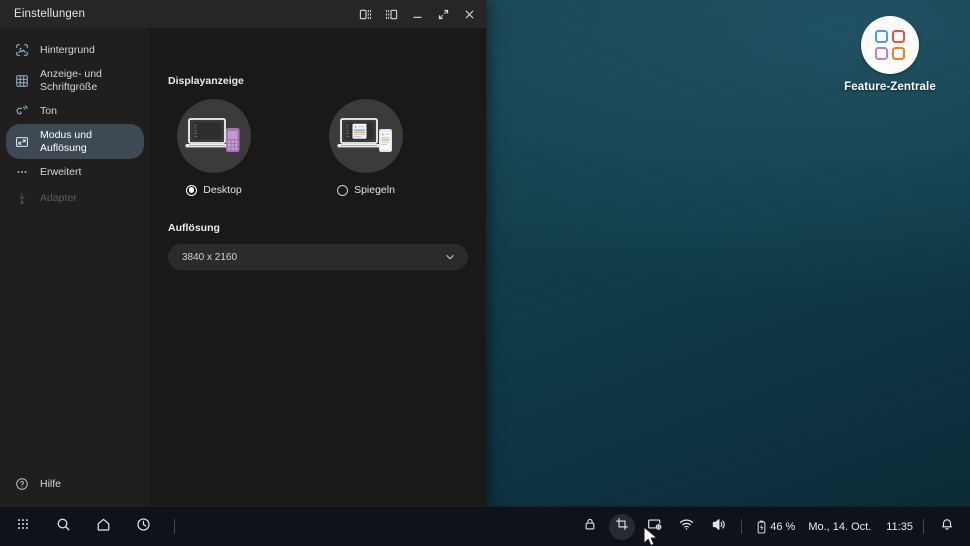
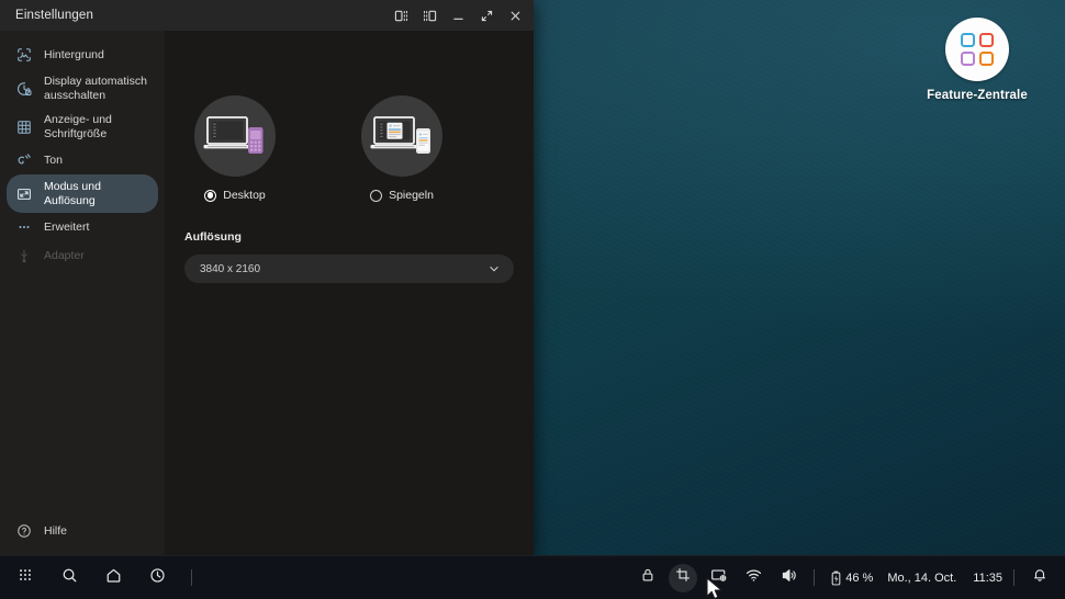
  Feature-Zentrale
  Einstellungen
  Hintergrund
+ Display automatisch ausschalten
  Anzeige- und Schriftgröße
  Ton
  Modus und Auflösung
  Erweitert
  Adapter
  Hilfe
- Displayanzeige
  Desktop
  Spiegeln
  Auflösung
  3840 x 2160
  46 %
  Mo., 14. Oct.
  11:35
